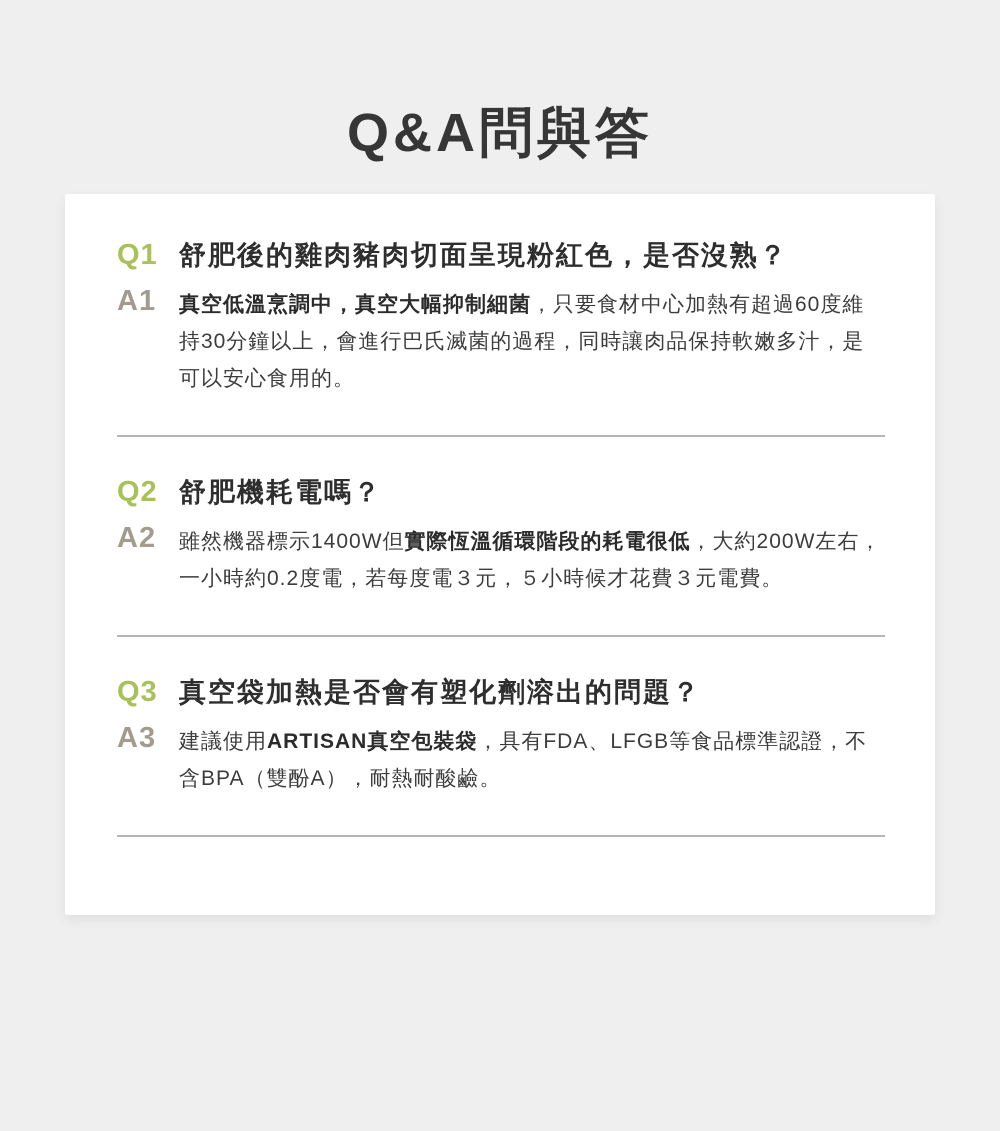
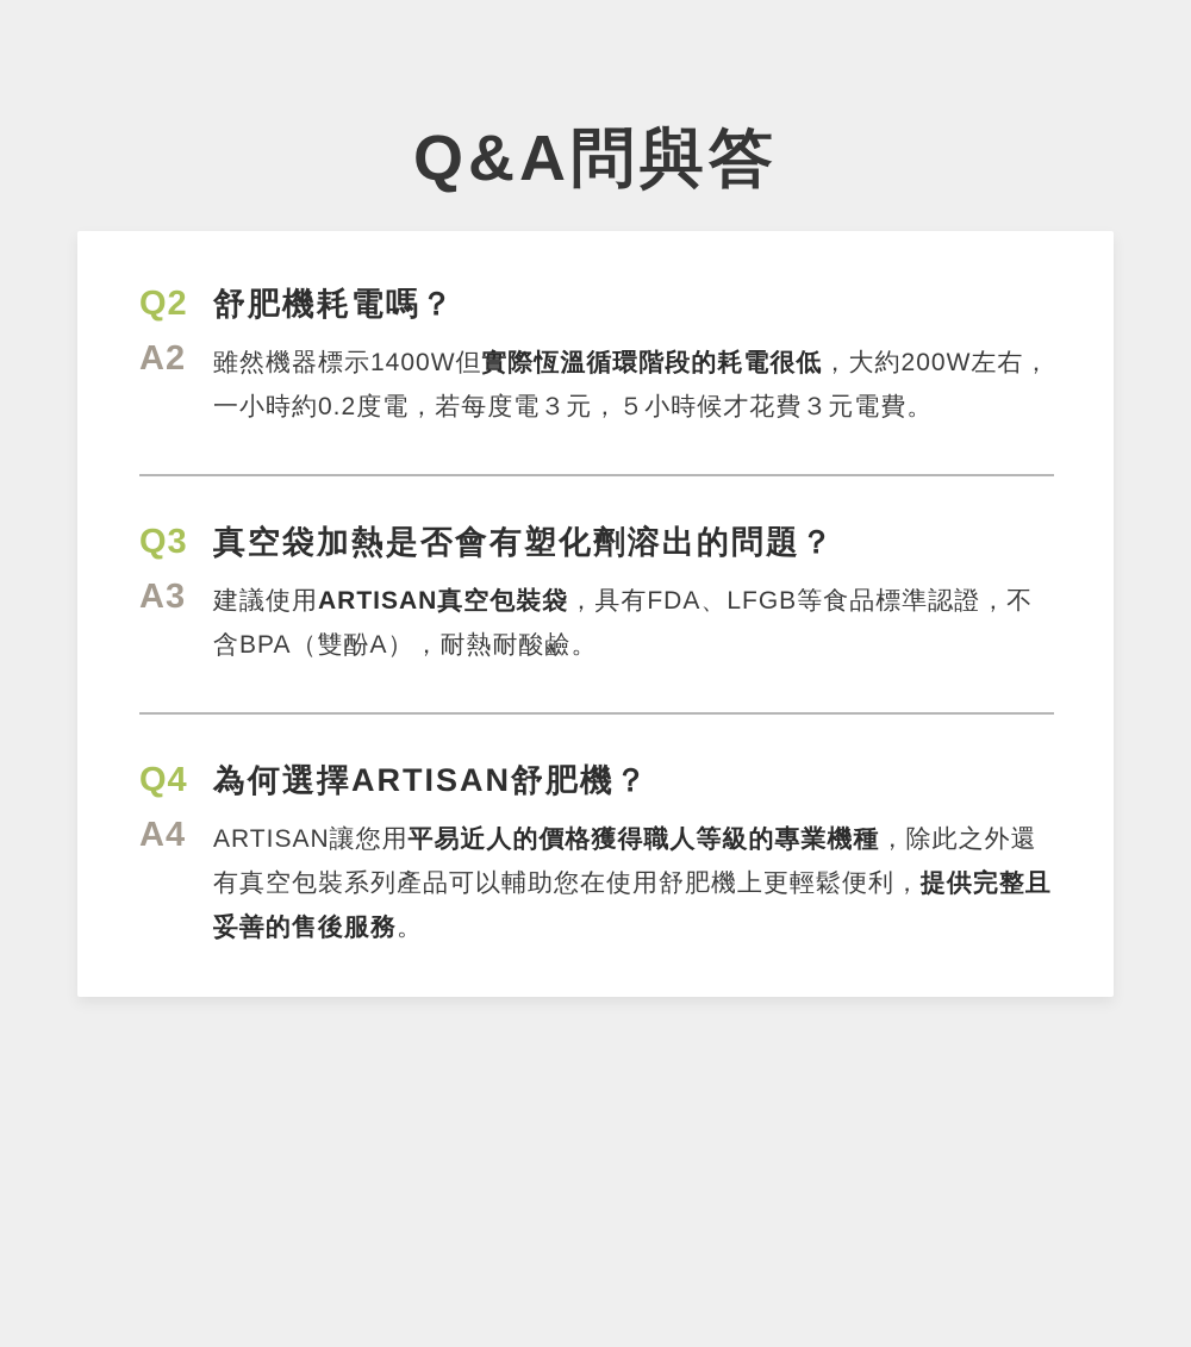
  Q&A問與答
- Q1
- 舒肥後的雞肉豬肉切面呈現粉紅色，是否沒熟？
- A1
- 真空低溫烹調中，真空大幅抑制細菌，只要食材中心加熱有超過60度維持30分鐘以上，會進行巴氏滅菌的過程，同時讓肉品保持軟嫩多汁，是可以安心食用的。
  Q2
  舒肥機耗電嗎？
  A2
  雖然機器標示1400W但實際恆溫循環階段的耗電很低，大約200W左右，一小時約0.2度電，若每度電３元，５小時候才花費３元電費。
  Q3
  真空袋加熱是否會有塑化劑溶出的問題？
  A3
  建議使用ARTISAN真空包裝袋，具有FDA、LFGB等食品標準認證，不含BPA（雙酚A），耐熱耐酸鹼。
+ Q4
+ 為何選擇ARTISAN舒肥機？
+ A4
+ ARTISAN讓您用平易近人的價格獲得職人等級的專業機種，除此之外還有真空包裝系列產品可以輔助您在使用舒肥機上更輕鬆便利，提供完整且妥善的售後服務。
